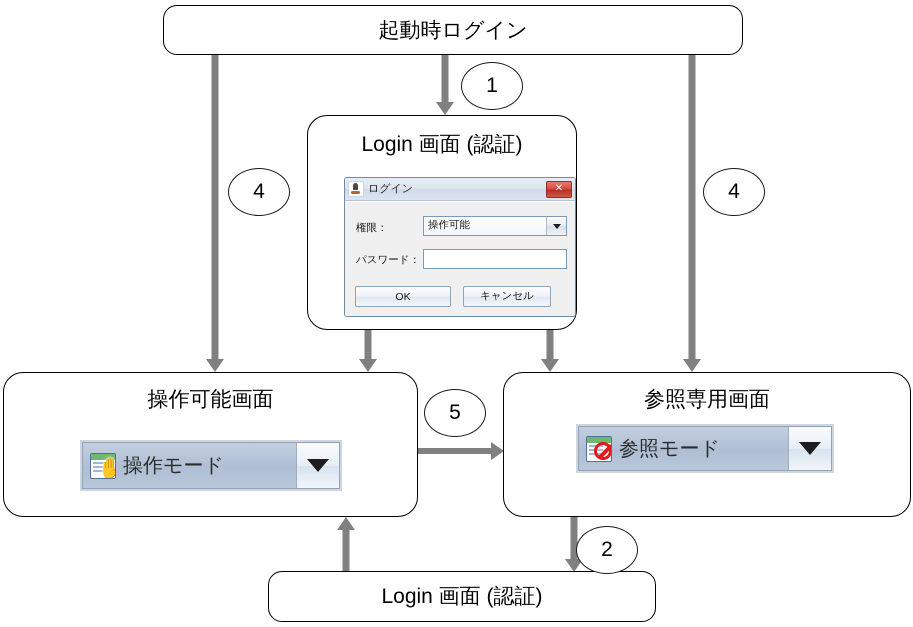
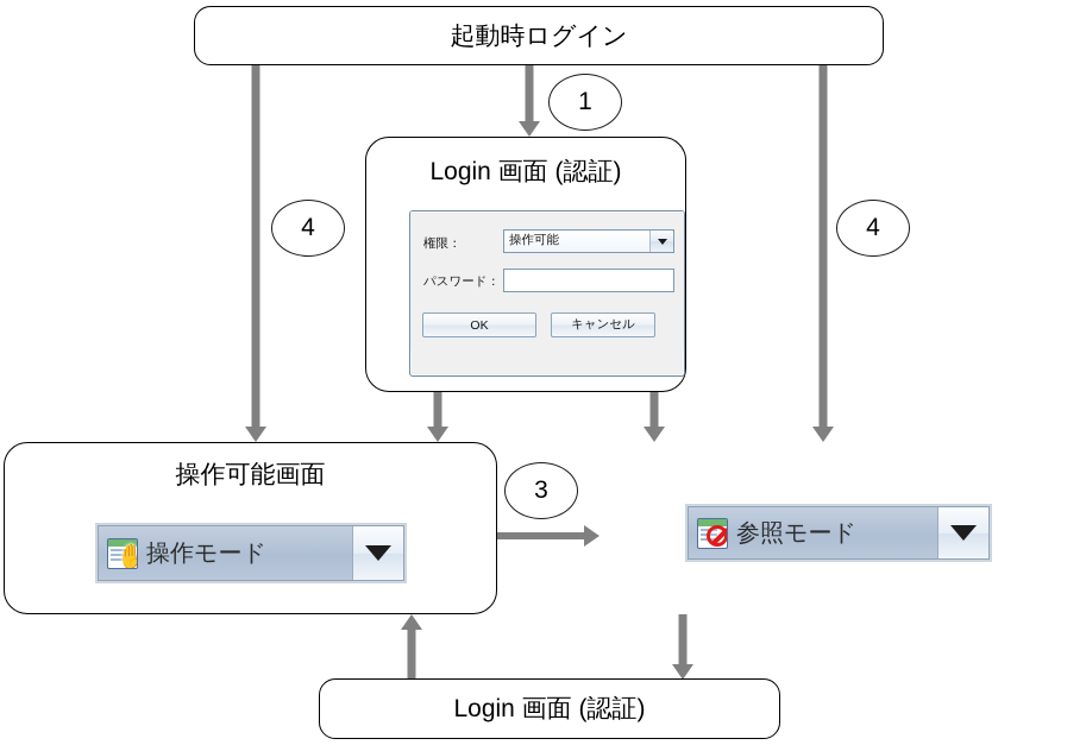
  起動時ログイン
  Login 画面 (認証)
  操作可能画面
- 参照専用画面
  Login 画面 (認証)
- ログイン
- ✕
  権限：
  操作可能
  パスワード：
  OK
  キャンセル
  ✋
  操作モード
  参照モード
  1
  4
  4
- 5
+ 3
- 2
